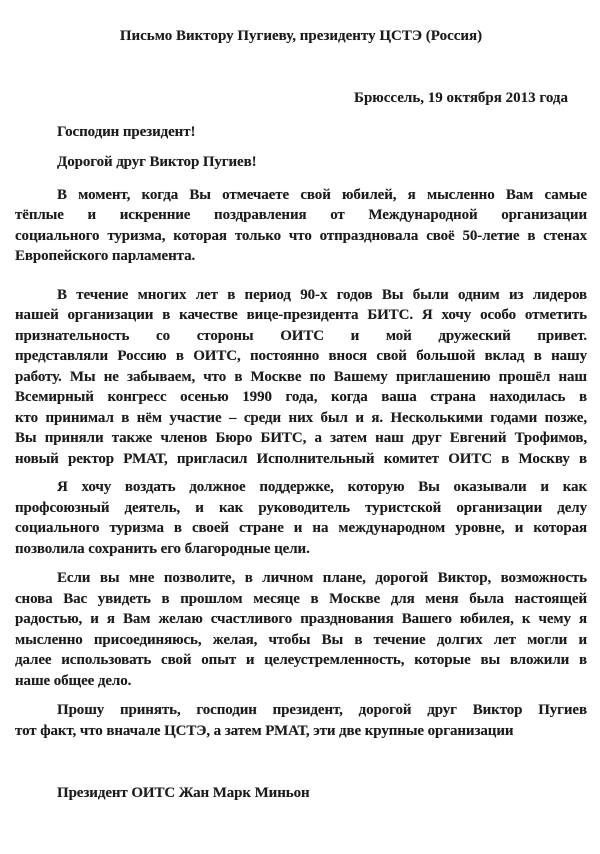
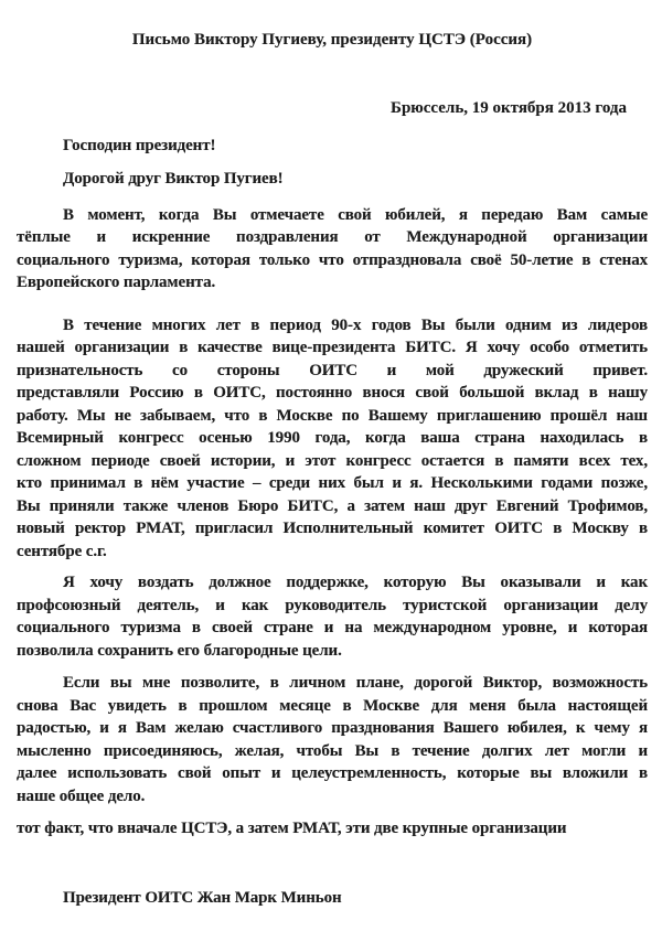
  Письмо Виктору Пугиеву, президенту ЦСТЭ (Россия)
  Брюссель, 19 октября 2013 года
  Господин президент!
  Дорогой друг Виктор Пугиев!
- В момент, когда Вы отмечаете свой юбилей, я мысленно Вам самые
+ В момент, когда Вы отмечаете свой юбилей, я передаю Вам самые
  тёплые и искренние поздравления от Международной организации
  социального туризма, которая только что отпраздновала своё 50-летие в стенах
  Европейского парламента.
  В течение многих лет в период 90-х годов Вы были одним из лидеров
  нашей организации в качестве вице-президента БИТС. Я хочу особо отметить
  признательность со стороны ОИТС и мой дружеский привет.
  представляли Россию в ОИТС, постоянно внося свой большой вклад в нашу
  работу. Мы не забываем, что в Москве по Вашему приглашению прошёл наш
  Всемирный конгресс осенью 1990 года, когда ваша страна находилась в
+ сложном периоде своей истории, и этот конгресс остается в памяти всех тех,
  кто принимал в нём участие – среди них был и я. Несколькими годами позже,
  Вы приняли также членов Бюро БИТС, а затем наш друг Евгений Трофимов,
  новый ректор РМАТ, пригласил Исполнительный комитет ОИТС в Москву в
+ сентябре с.г.
  Я хочу воздать должное поддержке, которую Вы оказывали и как
  профсоюзный деятель, и как руководитель туристской организации делу
  социального туризма в своей стране и на международном уровне, и которая
  позволила сохранить его благородные цели.
  Если вы мне позволите, в личном плане, дорогой Виктор, возможность
  снова Вас увидеть в прошлом месяце в Москве для меня была настоящей
  радостью, и я Вам желаю счастливого празднования Вашего юбилея, к чему я
  мысленно присоединяюсь, желая, чтобы Вы в течение долгих лет могли и
  далее использовать свой опыт и целеустремленность, которые вы вложили в
  наше общее дело.
- Прошу принять, господин президент, дорогой друг Виктор Пугиев
  тот факт, что вначале ЦСТЭ, а затем РМАТ, эти две крупные организации
  Президент ОИТС Жан Марк Миньон
